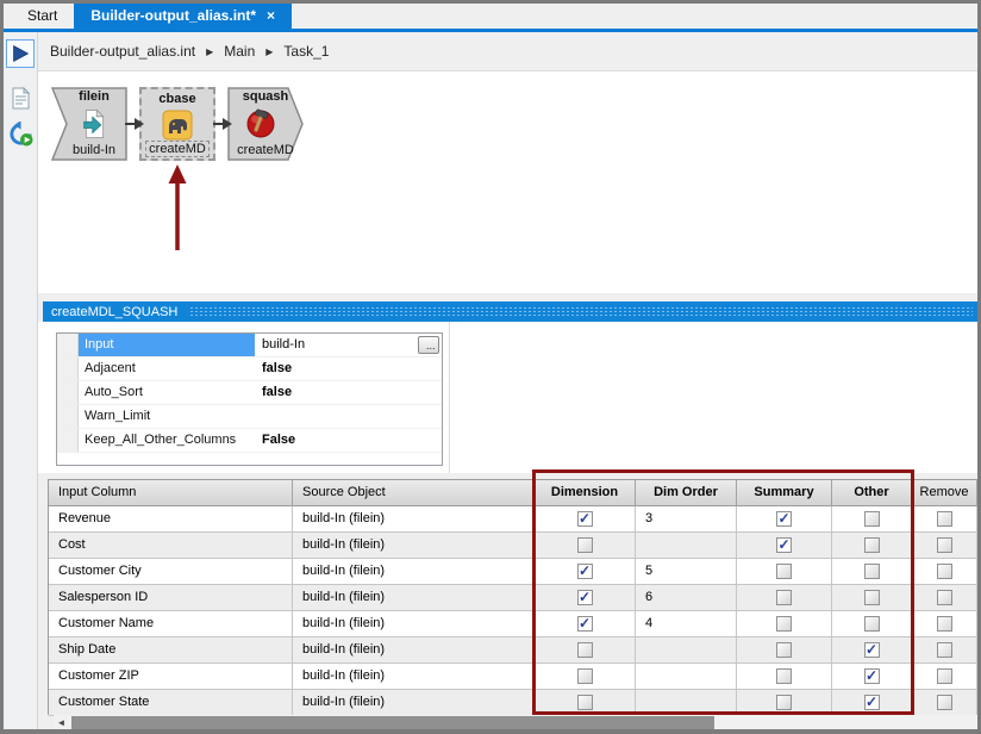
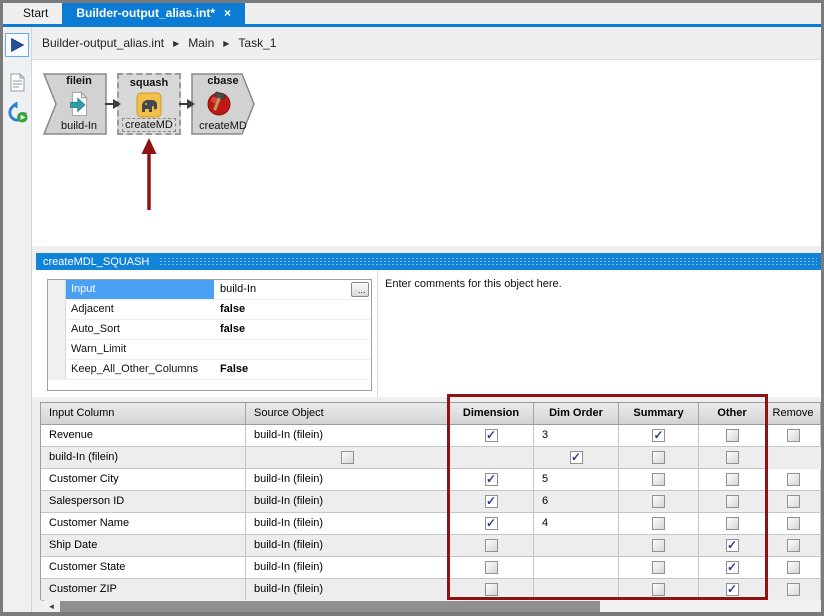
  Start
  Builder-output_alias.int*
  ×
  Builder-output_alias.int
  ▶
  Main
  ▶
  Task_1
  filein
  build-In
- cbase
+ squash
  createMD
- squash
+ cbase
  createMD
  createMDL_SQUASH
  Input
  build-In
  ...
  Adjacent
  false
  Auto_Sort
  false
  Warn_Limit
  Keep_All_Other_Columns
  False
+ Enter comments for this object here.
  Input Column
  Source Object
  Dimension
  Dim Order
  Summary
  Other
  Remove
  Revenue
  build-In (filein)
  ✓
  3
  ✓
- Cost
  build-In (filein)
  ✓
  Customer City
  build-In (filein)
  ✓
  5
  Salesperson ID
  build-In (filein)
  ✓
  6
  Customer Name
  build-In (filein)
  ✓
  4
  Ship Date
  build-In (filein)
  ✓
- Customer ZIP
+ Customer State
  build-In (filein)
  ✓
- Customer State
+ Customer ZIP
  build-In (filein)
  ✓
  ◄
